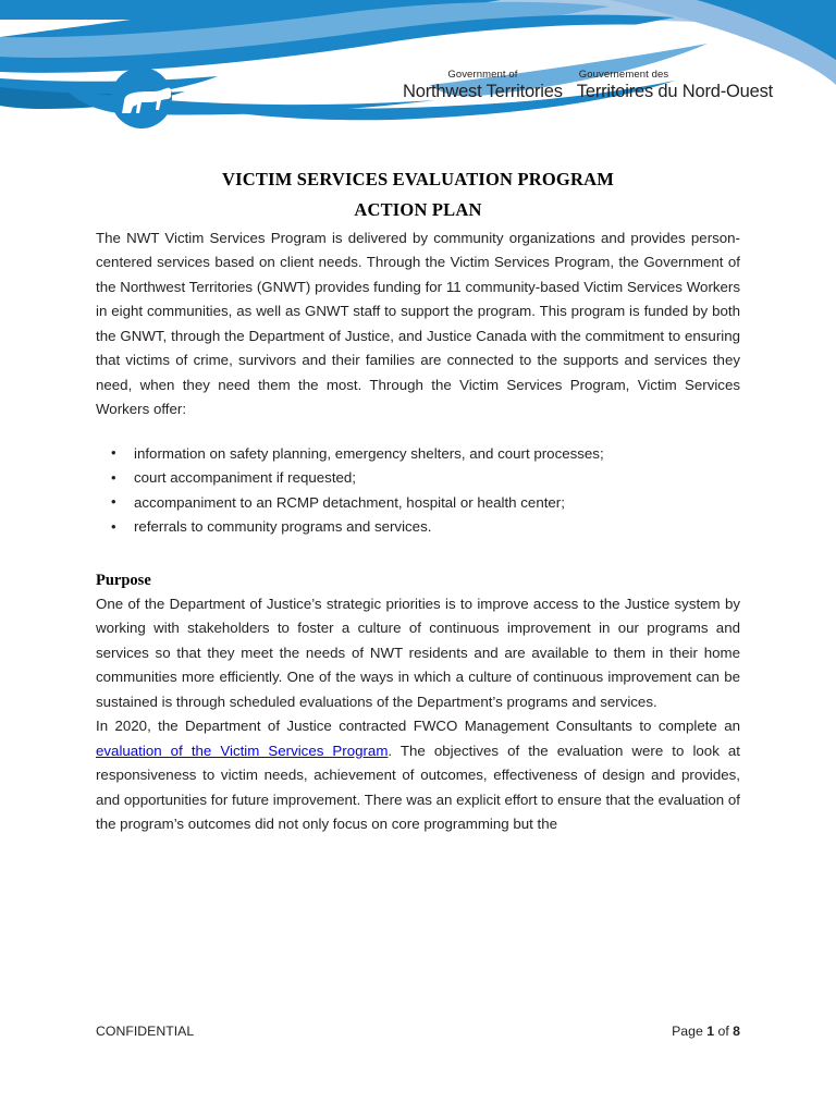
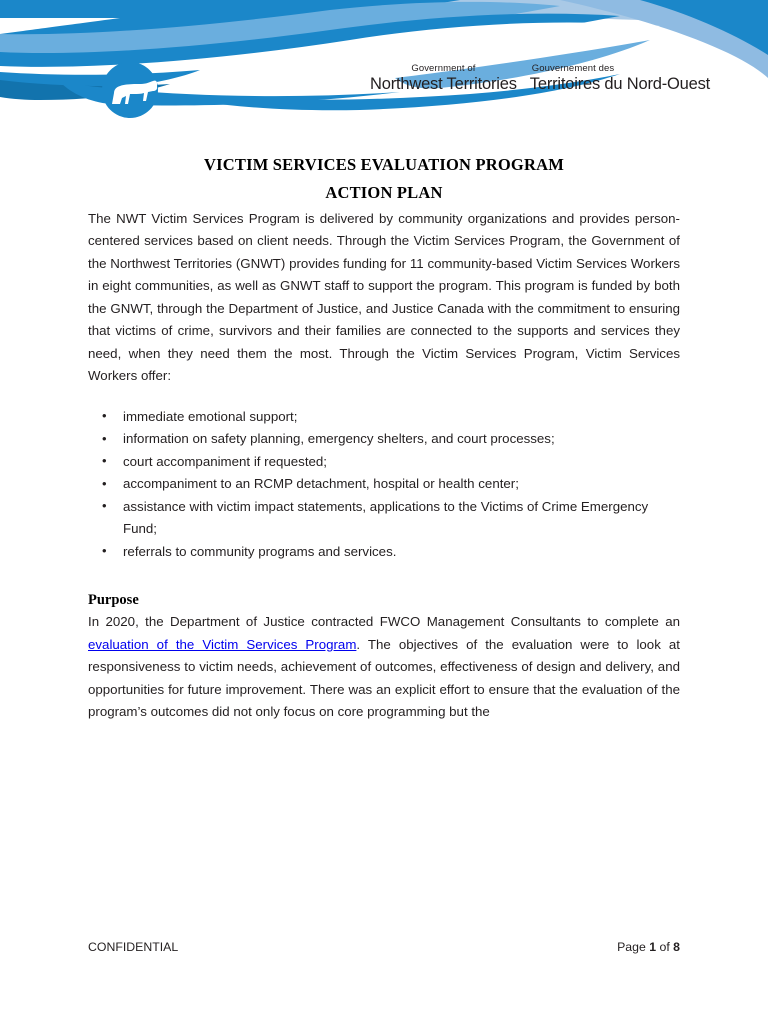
  Government of
  Northwest Territories
  Gouvernement des
  Territoires du Nord-Ouest
  VICTIM SERVICES EVALUATION PROGRAM
  ACTION PLAN
  The NWT Victim Services Program is delivered by community organizations and provides person-centered services based on client needs. Through the Victim Services Program, the Government of the Northwest Territories (GNWT) provides funding for 11 community-based Victim Services Workers in eight communities, as well as GNWT staff to support the program. This program is funded by both the GNWT, through the Department of Justice, and Justice Canada with the commitment to ensuring that victims of crime, survivors and their families are connected to the supports and services they need, when they need them the most. Through the Victim Services Program, Victim Services Workers offer:
+ immediate emotional support;
  information on safety planning, emergency shelters, and court processes;
  court accompaniment if requested;
  accompaniment to an RCMP detachment, hospital or health center;
+ assistance with victim impact statements, applications to the Victims of Crime Emergency Fund;
  referrals to community programs and services.
  Purpose
- One of the Department of Justice’s strategic priorities is to improve access to the Justice system by working with stakeholders to foster a culture of continuous improvement in our programs and services so that they meet the needs of NWT residents and are available to them in their home communities more efficiently. One of the ways in which a culture of continuous improvement can be sustained is through scheduled evaluations of the Department’s programs and services.
- In 2020, the Department of Justice contracted FWCO Management Consultants to complete an evaluation of the Victim Services Program. The objectives of the evaluation were to look at responsiveness to victim needs, achievement of outcomes, effectiveness of design and provides, and opportunities for future improvement. There was an explicit effort to ensure that the evaluation of the program’s outcomes did not only focus on core programming but the
+ In 2020, the Department of Justice contracted FWCO Management Consultants to complete an evaluation of the Victim Services Program. The objectives of the evaluation were to look at responsiveness to victim needs, achievement of outcomes, effectiveness of design and delivery, and opportunities for future improvement. There was an explicit effort to ensure that the evaluation of the program’s outcomes did not only focus on core programming but the
  CONFIDENTIAL
  Page 1 of 8
